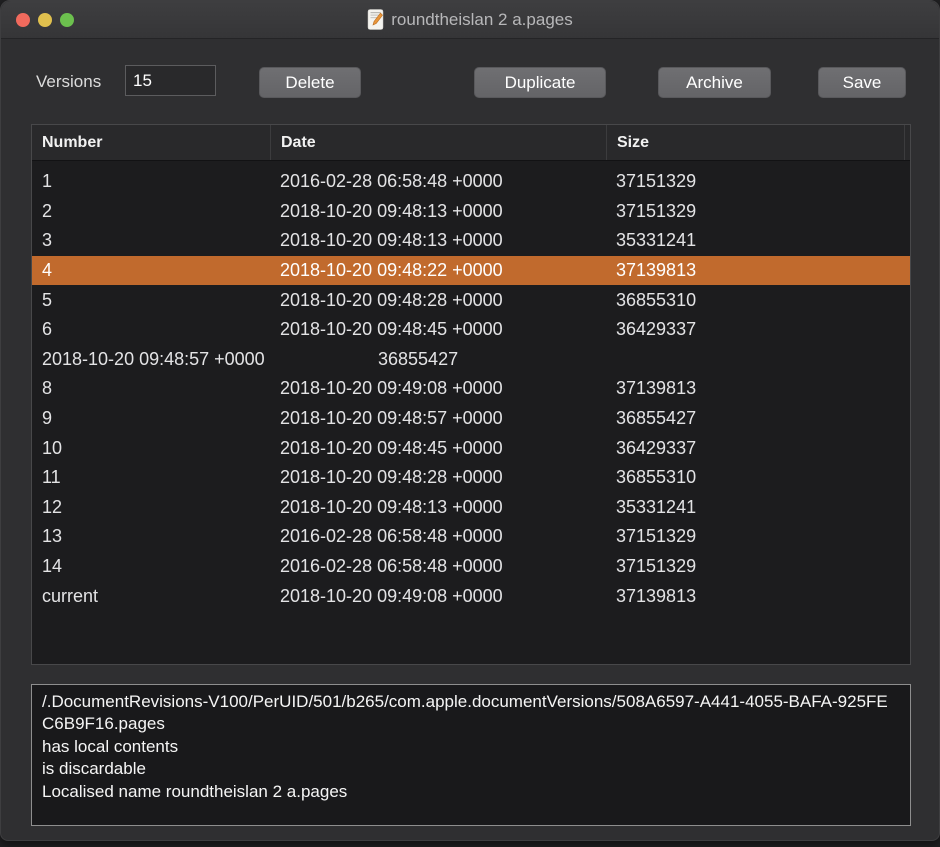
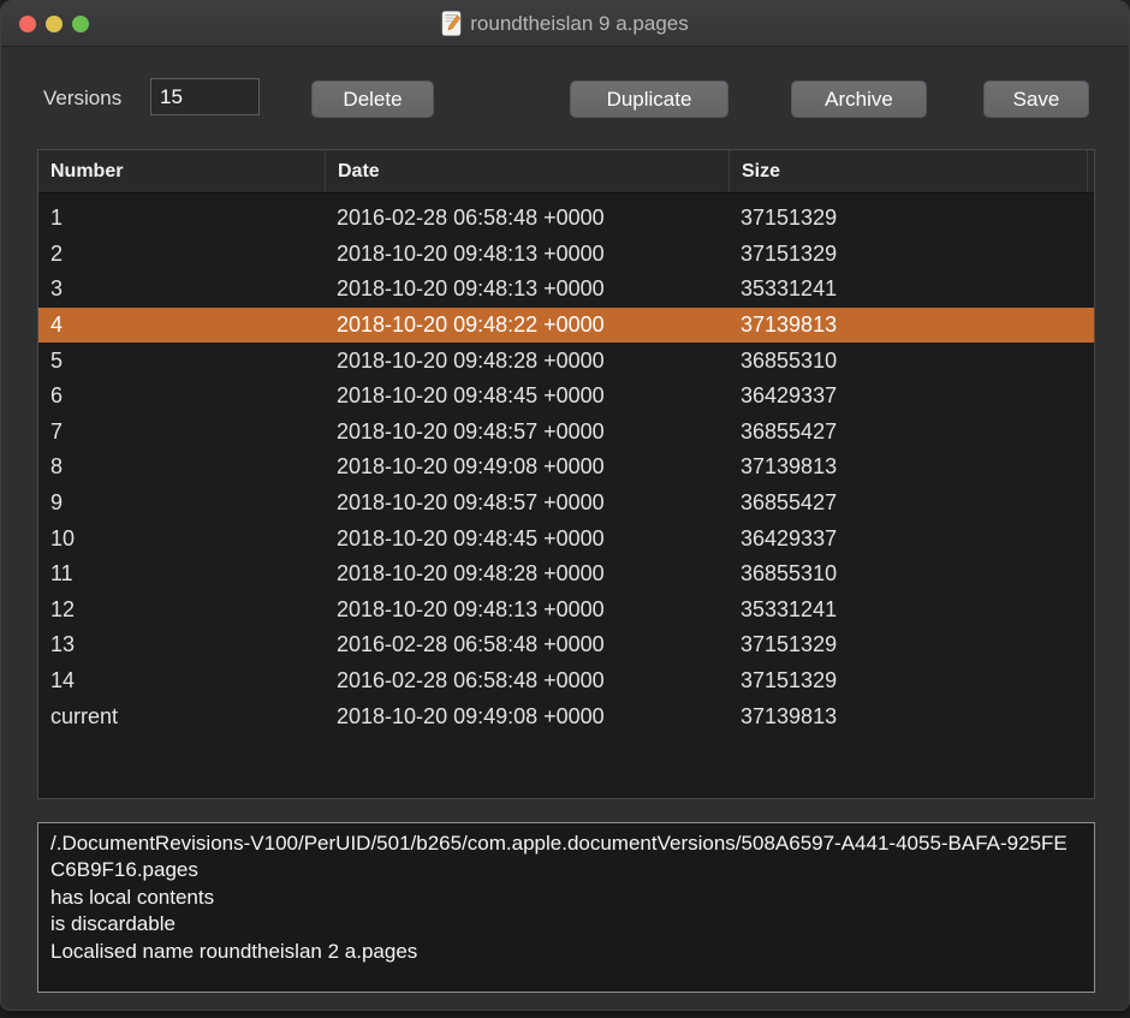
- roundtheislan 2 a.pages
+ roundtheislan 9 a.pages
  Versions
  15
  Delete
  Duplicate
  Archive
  Save
  Number
  Date
  Size
  1
  2016-02-28 06:58:48 +0000
  37151329
  2
  2018-10-20 09:48:13 +0000
  37151329
  3
  2018-10-20 09:48:13 +0000
  35331241
  4
  2018-10-20 09:48:22 +0000
  37139813
  5
  2018-10-20 09:48:28 +0000
  36855310
  6
  2018-10-20 09:48:45 +0000
  36429337
+ 7
  2018-10-20 09:48:57 +0000
  36855427
  8
  2018-10-20 09:49:08 +0000
  37139813
  9
  2018-10-20 09:48:57 +0000
  36855427
  10
  2018-10-20 09:48:45 +0000
  36429337
  11
  2018-10-20 09:48:28 +0000
  36855310
  12
  2018-10-20 09:48:13 +0000
  35331241
  13
  2016-02-28 06:58:48 +0000
  37151329
  14
  2016-02-28 06:58:48 +0000
  37151329
  current
  2018-10-20 09:49:08 +0000
  37139813
  /.DocumentRevisions-V100/PerUID/501/b265/com.apple.documentVersions/508A6597-A441-4055-BAFA-925FEC6B9F16.pages
  has local contents
  is discardable
  Localised name roundtheislan 2 a.pages
